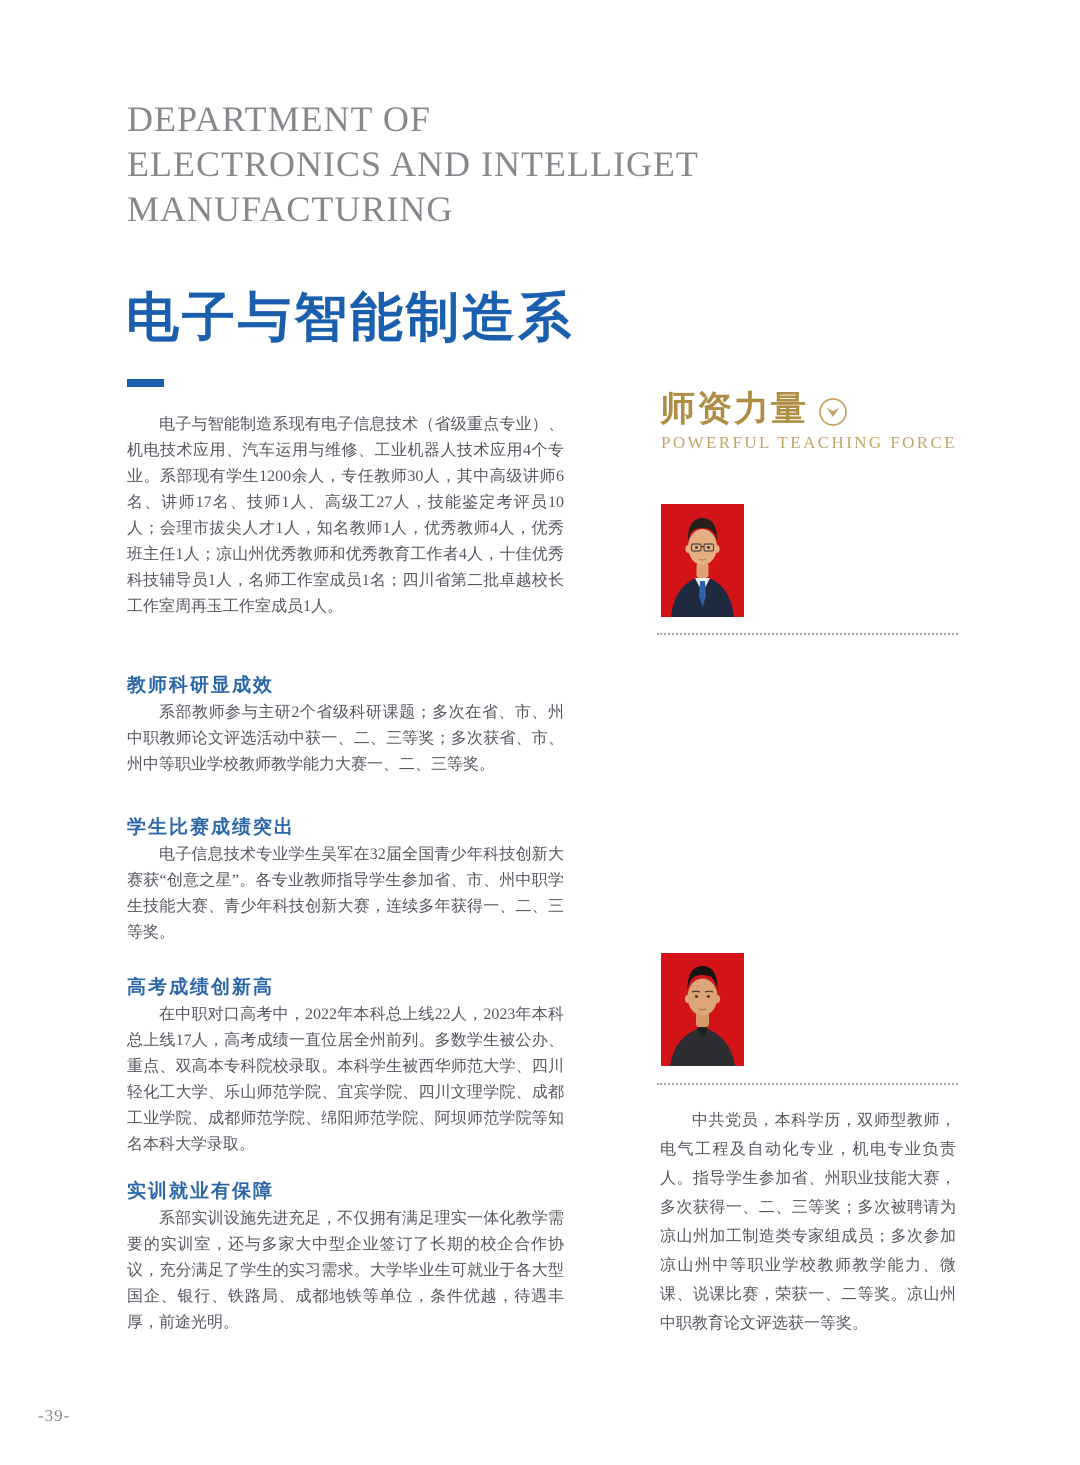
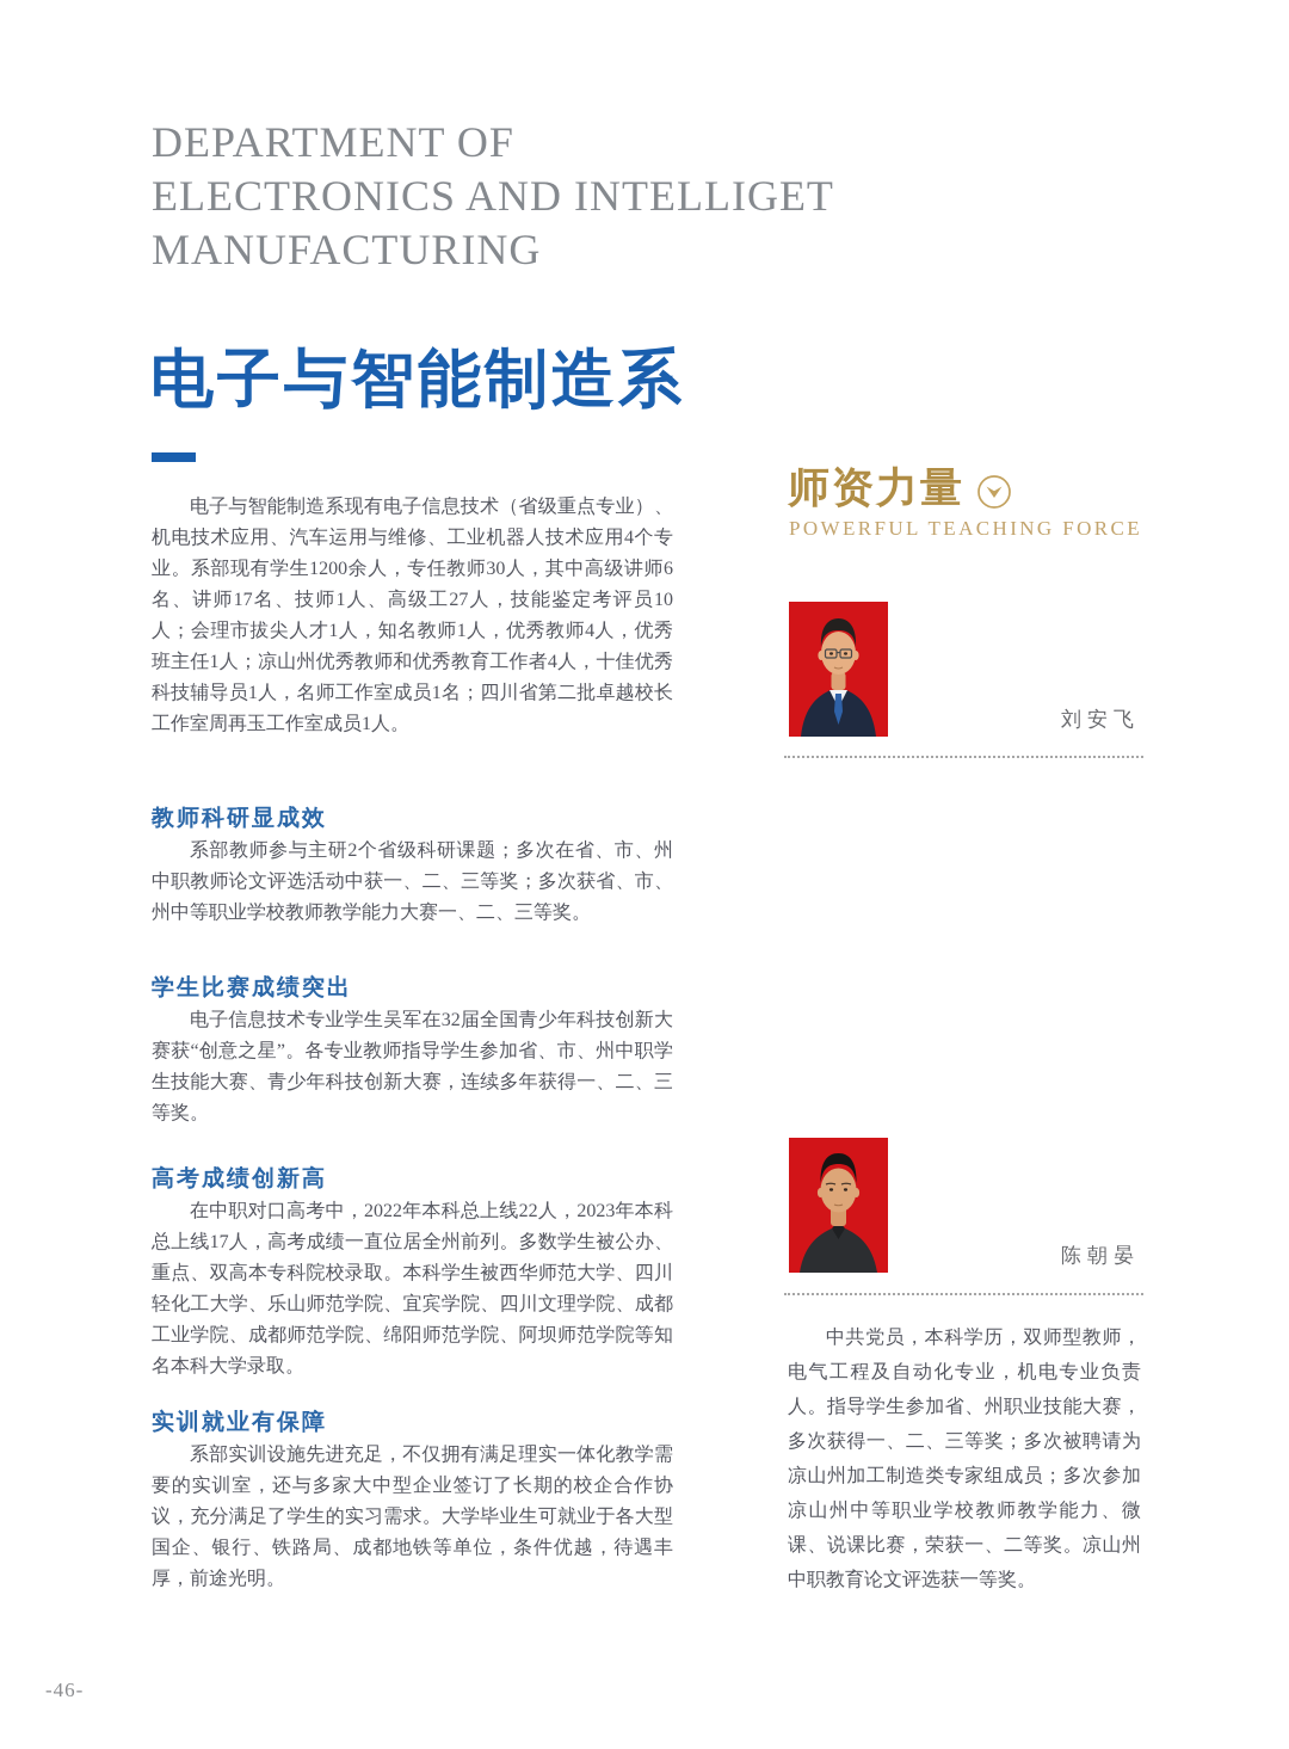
  DEPARTMENT OF
  ELECTRONICS AND INTELLIGET
  MANUFACTURING
  电子与智能制造系
  电子与智能制造系现有电子信息技术（省级重点专业）、机电技术应用、汽车运用与维修、工业机器人技术应用4个专业。系部现有学生1200余人，专任教师30人，其中高级讲师6名、讲师17名、技师1人、高级工27人，技能鉴定考评员10人；会理市拔尖人才1人，知名教师1人，优秀教师4人，优秀班主任1人；凉山州优秀教师和优秀教育工作者4人，十佳优秀科技辅导员1人，名师工作室成员1名；四川省第二批卓越校长工作室周再玉工作室成员1人。
  教师科研显成效
  系部教师参与主研2个省级科研课题；多次在省、市、州中职教师论文评选活动中获一、二、三等奖；多次获省、市、州中等职业学校教师教学能力大赛一、二、三等奖。
  学生比赛成绩突出
  电子信息技术专业学生吴军在32届全国青少年科技创新大赛获“创意之星”。各专业教师指导学生参加省、市、州中职学生技能大赛、青少年科技创新大赛，连续多年获得一、二、三等奖。
  高考成绩创新高
  在中职对口高考中，2022年本科总上线22人，2023年本科总上线17人，高考成绩一直位居全州前列。多数学生被公办、重点、双高本专科院校录取。本科学生被西华师范大学、四川轻化工大学、乐山师范学院、宜宾学院、四川文理学院、成都工业学院、成都师范学院、绵阳师范学院、阿坝师范学院等知名本科大学录取。
  实训就业有保障
  系部实训设施先进充足，不仅拥有满足理实一体化教学需要的实训室，还与多家大中型企业签订了长期的校企合作协议，充分满足了学生的实习需求。大学毕业生可就业于各大型国企、银行、铁路局、成都地铁等单位，条件优越，待遇丰厚，前途光明。
  师资力量
  POWERFUL TEACHING FORCE
+ 刘安飞
+ 陈朝晏
  中共党员，本科学历，双师型教师，电气工程及自动化专业，机电专业负责人。指导学生参加省、州职业技能大赛，多次获得一、二、三等奖；多次被聘请为凉山州加工制造类专家组成员；多次参加凉山州中等职业学校教师教学能力、微课、说课比赛，荣获一、二等奖。凉山州中职教育论文评选获一等奖。
- -39-
+ -46-
